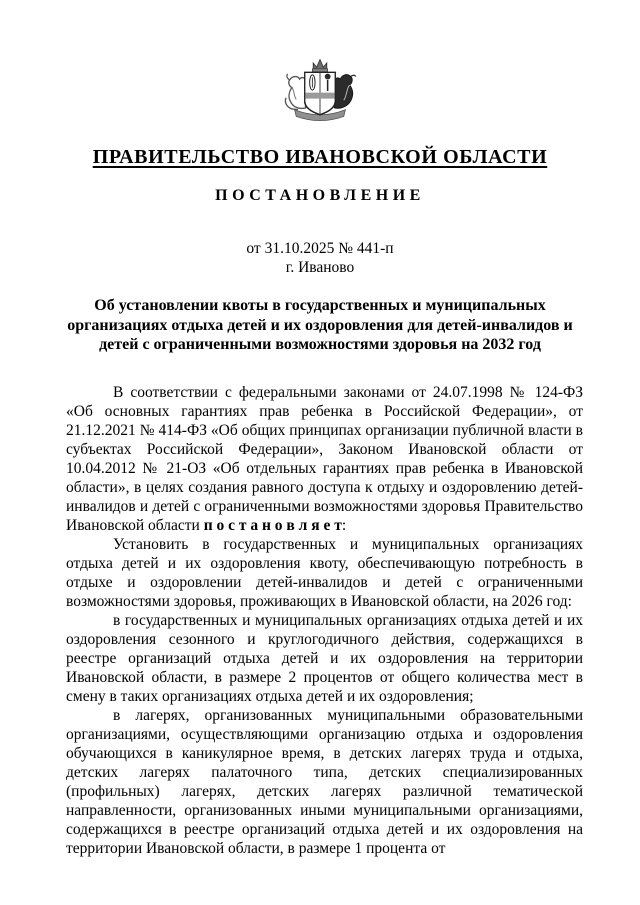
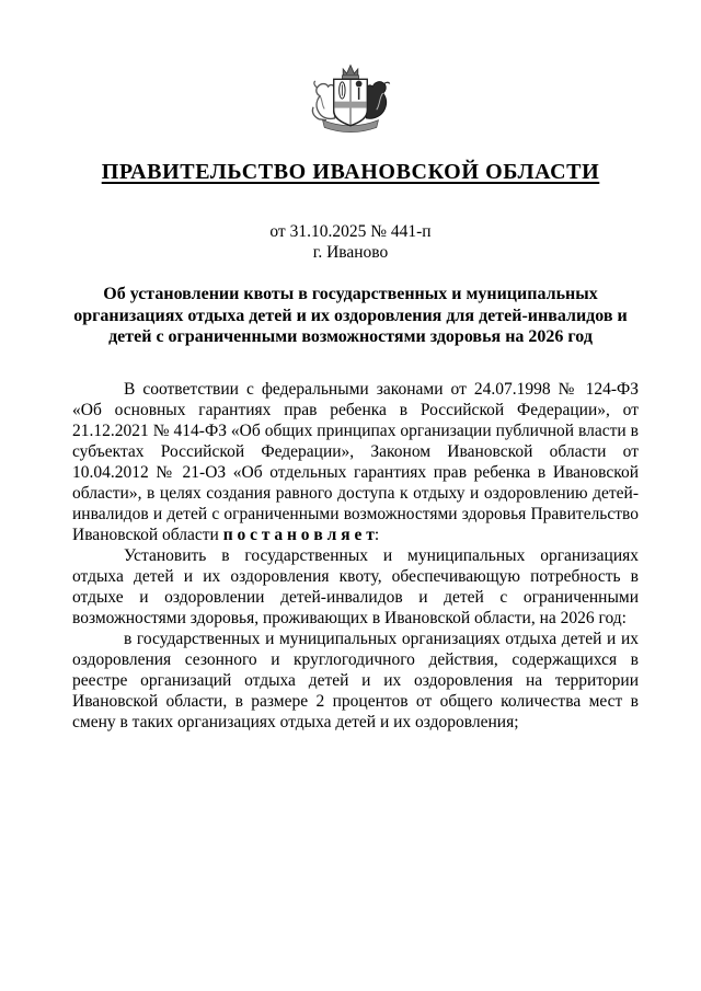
  ПРАВИТЕЛЬСТВО ИВАНОВСКОЙ ОБЛАСТИ
- ПОСТАНОВЛЕНИЕ
  от 31.10.2025 № 441-п
  г. Иваново
- Об установлении квоты в государственных и муниципальных организациях отдыха детей и их оздоровления для детей-инвалидов и детей с ограниченными возможностями здоровья на 2032 год
+ Об установлении квоты в государственных и муниципальных организациях отдыха детей и их оздоровления для детей-инвалидов и детей с ограниченными возможностями здоровья на 2026 год
  В соответствии с федеральными законами от 24.07.1998 № 124-ФЗ «Об основных гарантиях прав ребенка в Российской Федерации», от 21.12.2021 № 414-ФЗ «Об общих принципах организации публичной власти в субъектах Российской Федерации», Законом Ивановской области от 10.04.2012 № 21-ОЗ «Об отдельных гарантиях прав ребенка в Ивановской области», в целях создания равного доступа к отдыху и оздоровлению детей-инвалидов и детей с ограниченными возможностями здоровья Правительство Ивановской области п о с т а н о в л я е т:
  Установить в государственных и муниципальных организациях отдыха детей и их оздоровления квоту, обеспечивающую потребность в отдыхе и оздоровлении детей-инвалидов и детей с ограниченными возможностями здоровья, проживающих в Ивановской области, на 2026 год:
  в государственных и муниципальных организациях отдыха детей и их оздоровления сезонного и круглогодичного действия, содержащихся в реестре организаций отдыха детей и их оздоровления на территории Ивановской области, в размере 2 процентов от общего количества мест в смену в таких организациях отдыха детей и их оздоровления;
- в лагерях, организованных муниципальными образовательными организациями, осуществляющими организацию отдыха и оздоровления обучающихся в каникулярное время, в детских лагерях труда и отдыха, детских лагерях палаточного типа, детских специализированных (профильных) лагерях, детских лагерях различной тематической направленности, организованных иными муниципальными организациями, содержащихся в реестре организаций отдыха детей и их оздоровления на территории Ивановской области, в размере 1 процента от
